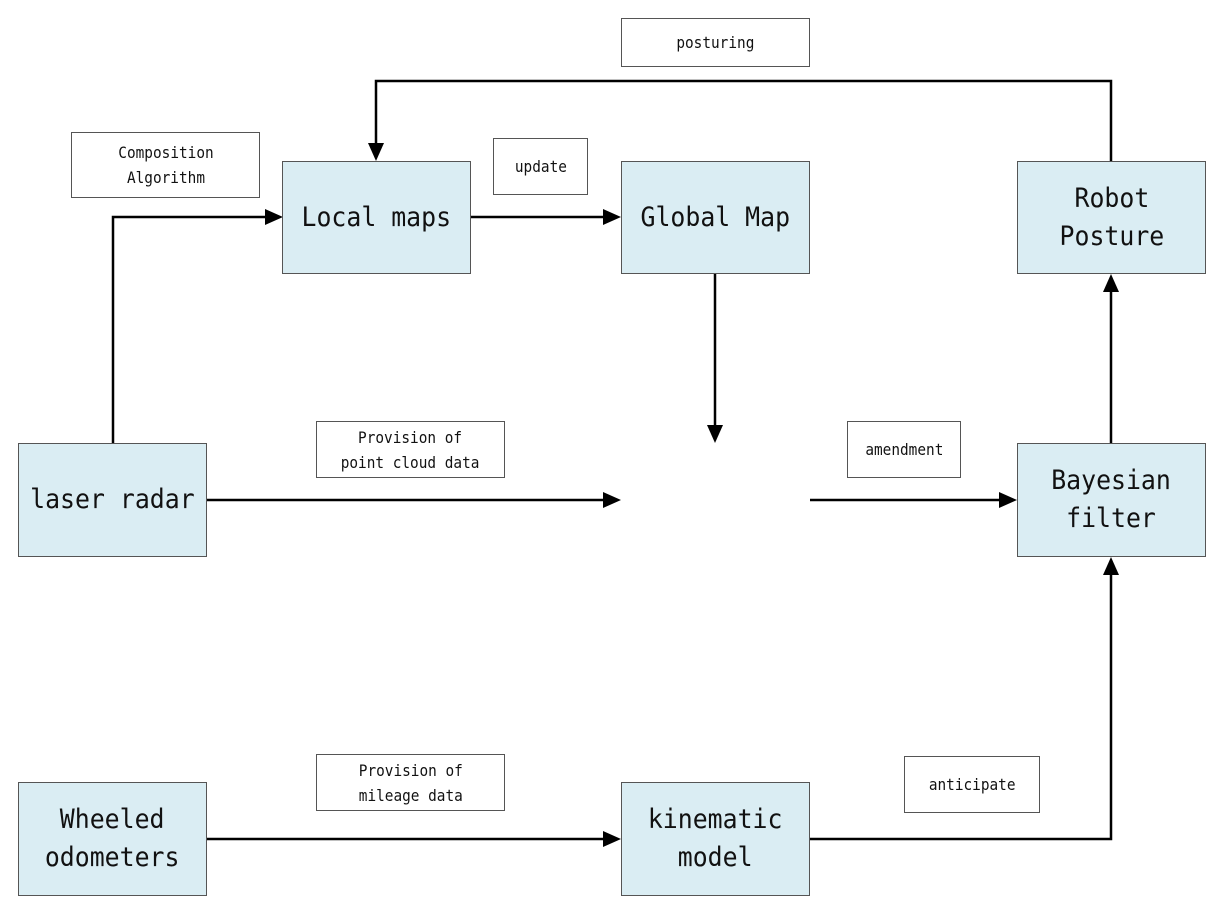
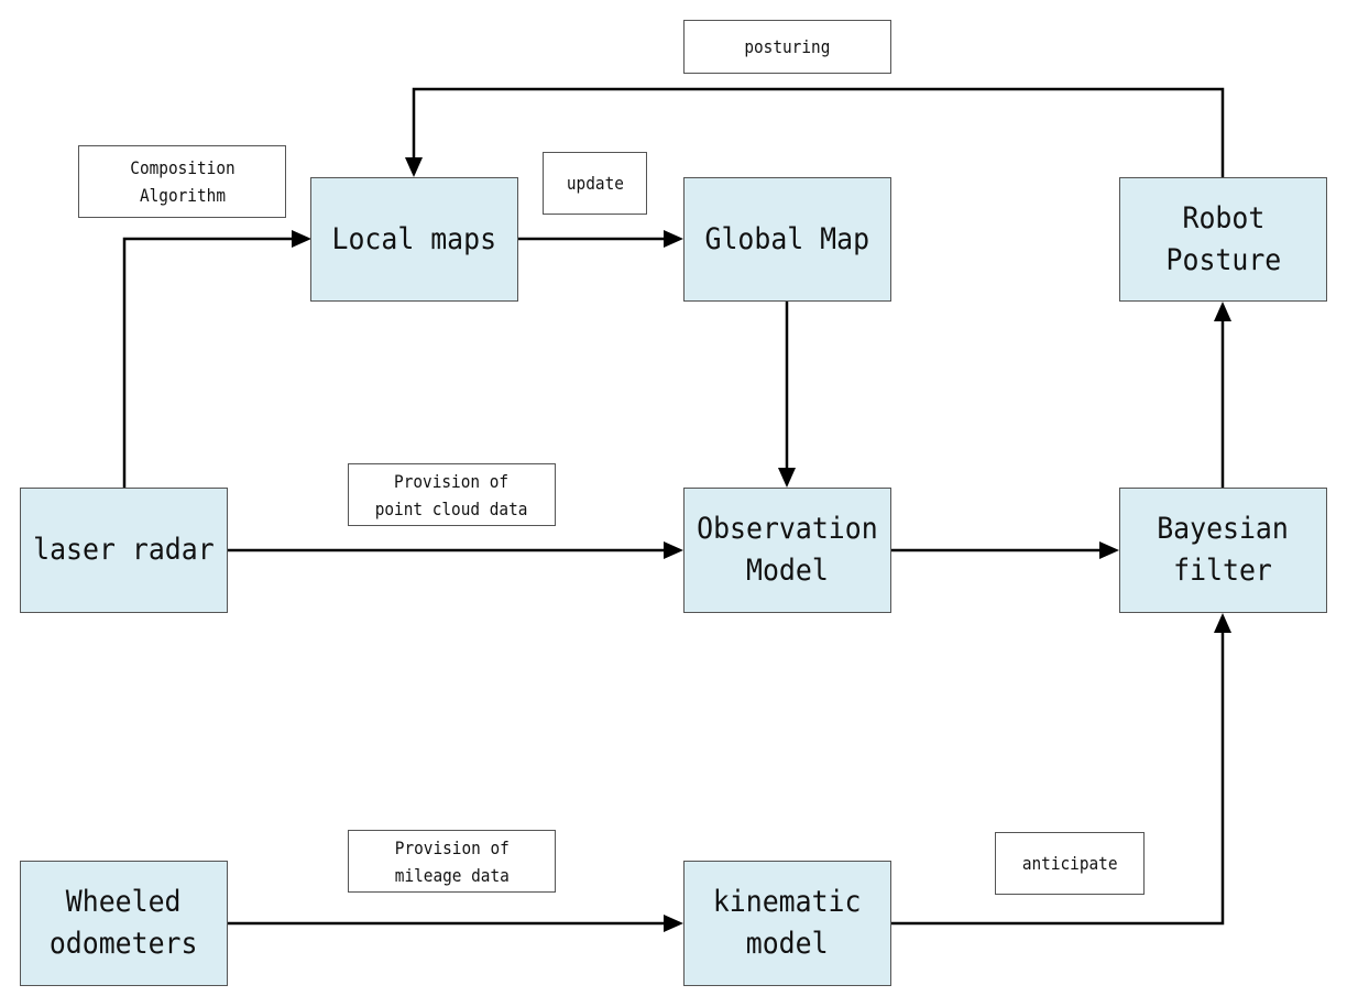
  Local maps
  Global Map
  Robot
  Posture
  laser radar
+ Observation
+ Model
  Bayesian
  filter
  Wheeled
  odometers
  kinematic
  model
  posturing
  Composition
  Algorithm
  update
  Provision of
  point cloud data
- amendment
  Provision of
  mileage data
  anticipate
